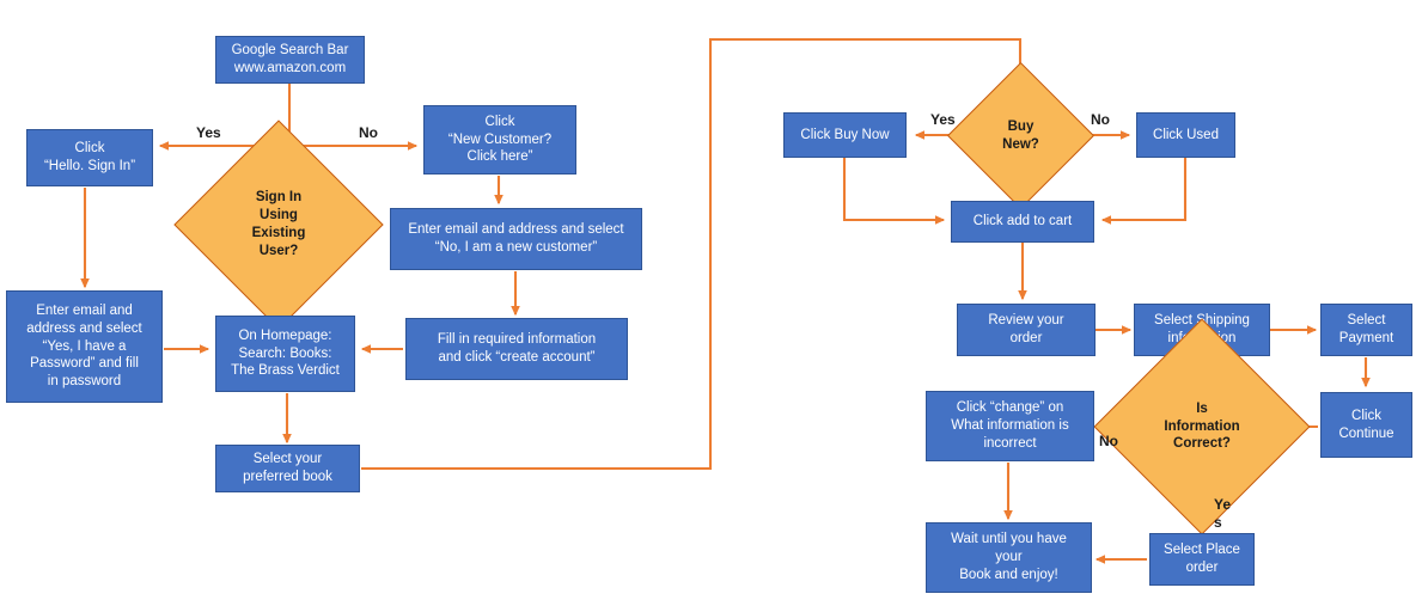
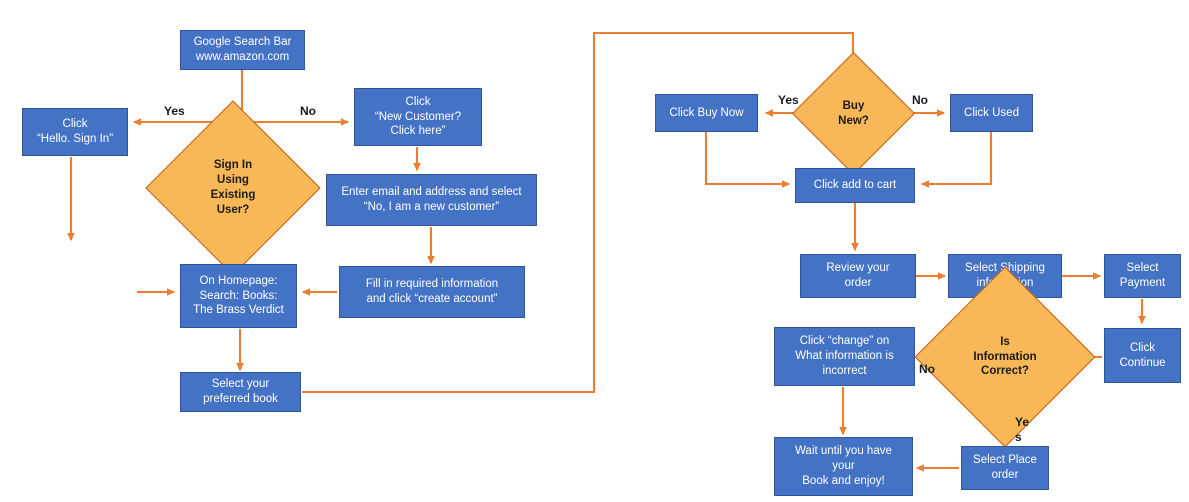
  Google Search Bar
  www.amazon.com
  Sign In
  Using
  Existing
  User?
  Click
  “Hello. Sign In”
  Click
  “New Customer?
  Click here”
- Enter email and
- address and select
- “Yes, I have a
- Password” and fill
- in password
  Enter email and address and select
  “No, I am a new customer”
  On Homepage:
  Search: Books:
  The Brass Verdict
  Fill in required information
  and click “create account”
  Select your
  preferred book
  Buy
  New?
  Click Buy Now
  Click Used
  Click add to cart
  Review your
  order
  Selecthipping
  Select
  Payment
  Click
  Continue
  Is
  Information
  Correct?
  Click “change” on
  What information is
  incorrect
  Select Place
  order
  Wait until you have
  your
  Book and enjoy!
  Yes
  No
  Yes
  No
  No
  Ye
  s
